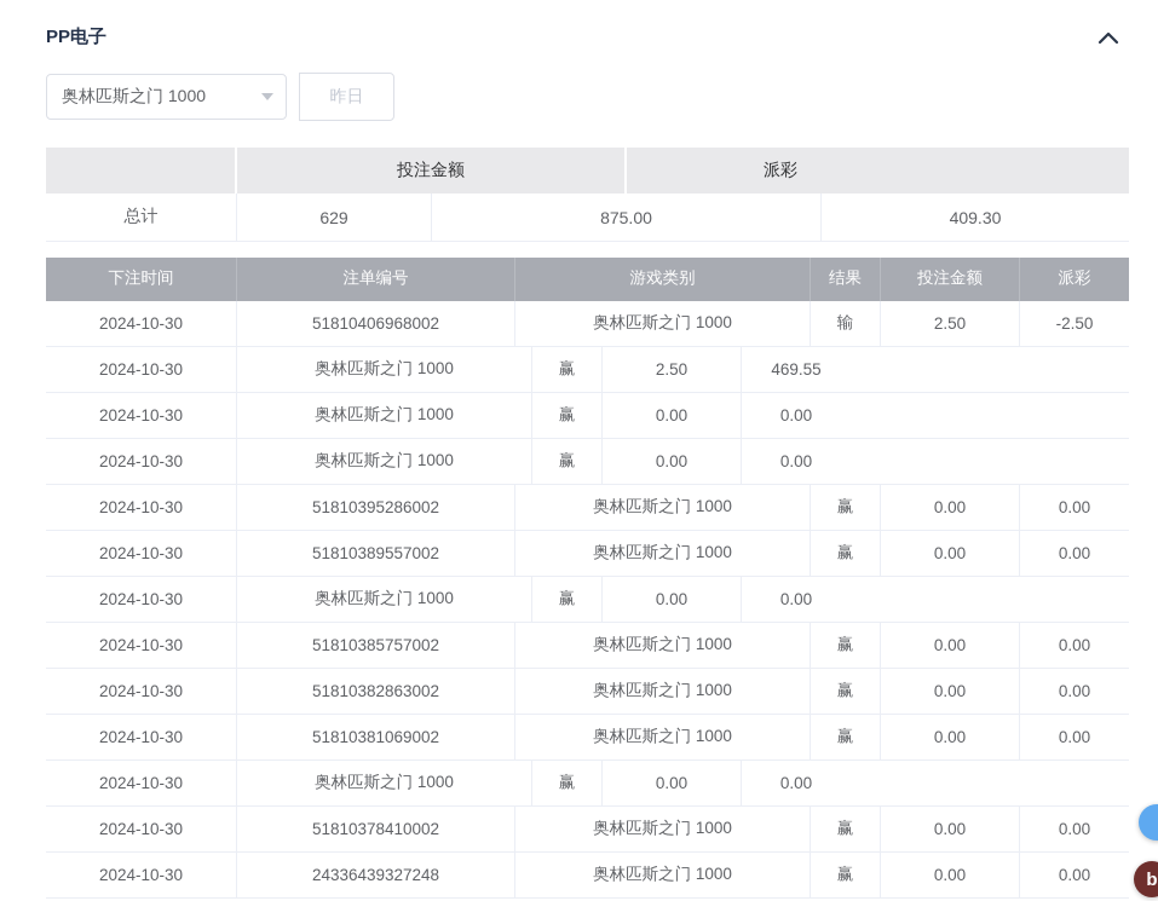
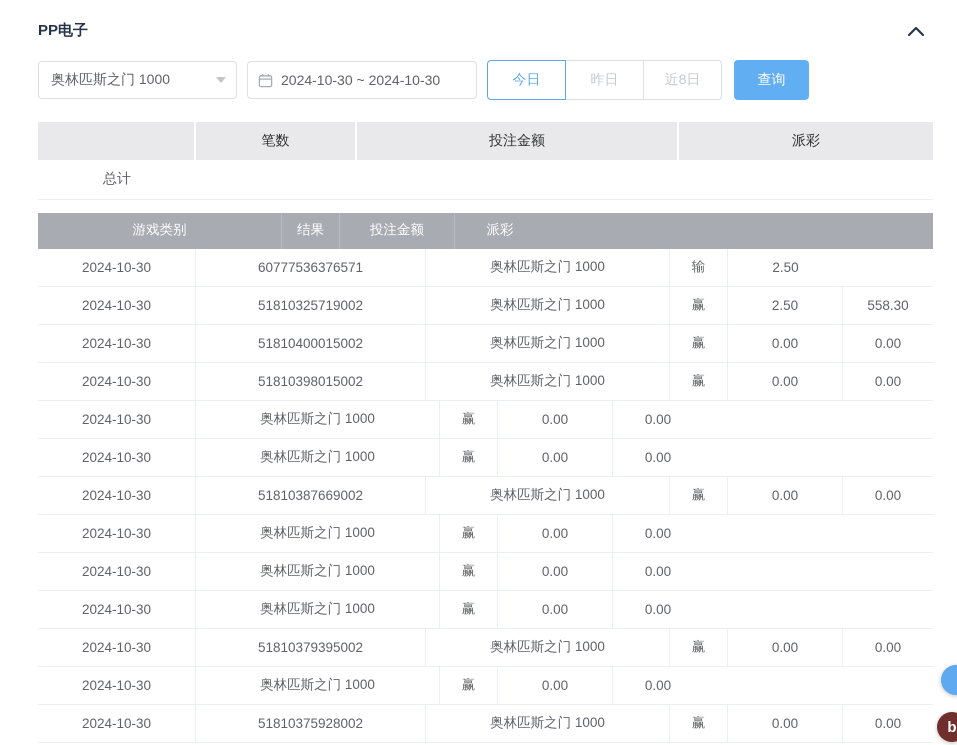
  PP电子
  奥林匹斯之门 1000
+ 2024-10-30 ~ 2024-10-30
+ 今日
  昨日
+ 近8日
+ 查询
+ 笔数
  投注金额
  派彩
  总计
- 629
- 875.00
- 409.30
- 下注时间
- 注单编号
  游戏类别
  结果
  投注金额
  派彩
  2024-10-30
- 51810406968002
+ 60777536376571
  奥林匹斯之门 1000
  输
  2.50
- -2.50
  2024-10-30
+ 51810325719002
  奥林匹斯之门 1000
  赢
  2.50
- 469.55
+ 558.30
  2024-10-30
+ 51810400015002
  奥林匹斯之门 1000
  赢
  0.00
  0.00
  2024-10-30
+ 51810398015002
  奥林匹斯之门 1000
  赢
  0.00
  0.00
  2024-10-30
- 51810395286002
  奥林匹斯之门 1000
  赢
  0.00
  0.00
  2024-10-30
- 51810389557002
  奥林匹斯之门 1000
  赢
  0.00
  0.00
  2024-10-30
+ 51810387669002
  奥林匹斯之门 1000
  赢
  0.00
  0.00
  2024-10-30
- 51810385757002
  奥林匹斯之门 1000
  赢
  0.00
  0.00
  2024-10-30
- 51810382863002
  奥林匹斯之门 1000
  赢
  0.00
  0.00
  2024-10-30
- 51810381069002
  奥林匹斯之门 1000
  赢
  0.00
  0.00
  2024-10-30
+ 51810379395002
  奥林匹斯之门 1000
  赢
  0.00
  0.00
  2024-10-30
- 51810378410002
  奥林匹斯之门 1000
  赢
  0.00
  0.00
  2024-10-30
- 24336439327248
+ 51810375928002
  奥林匹斯之门 1000
  赢
  0.00
  0.00
  b
